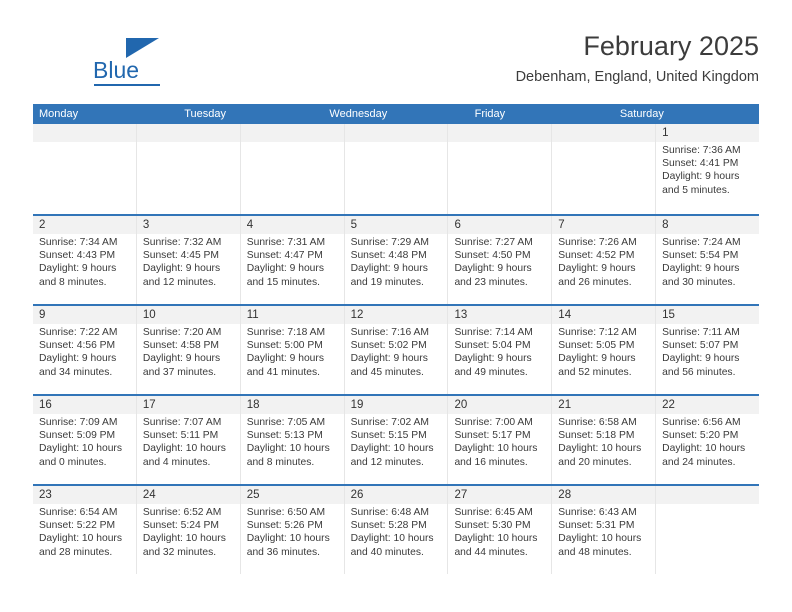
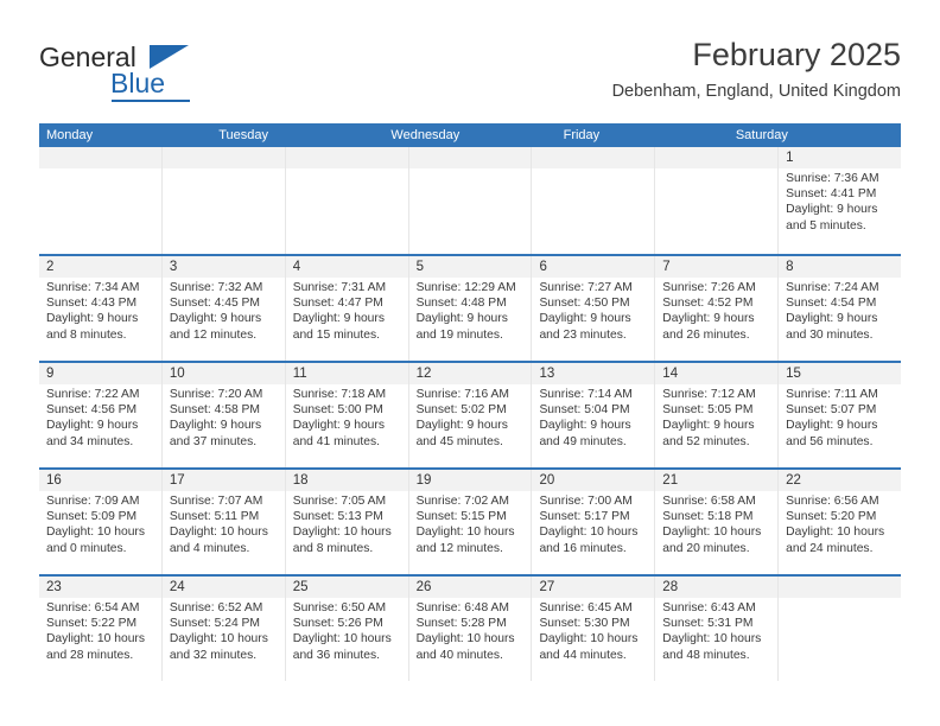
+ General
  Blue
  February 2025
  Debenham, England, United Kingdom
  Monday
  Tuesday
  Wednesday
  Friday
  Saturday
  1
  Sunrise: 7:36 AM
  Sunset: 4:41 PM
  Daylight: 9 hours
  and 5 minutes.
  2
  Sunrise: 7:34 AM
  Sunset: 4:43 PM
  Daylight: 9 hours
  and 8 minutes.
  3
  Sunrise: 7:32 AM
  Sunset: 4:45 PM
  Daylight: 9 hours
  and 12 minutes.
  4
  Sunrise: 7:31 AM
  Sunset: 4:47 PM
  Daylight: 9 hours
  and 15 minutes.
  5
- Sunrise: 7:29 AM
+ Sunrise: 12:29 AM
  Sunset: 4:48 PM
  Daylight: 9 hours
  and 19 minutes.
  6
  Sunrise: 7:27 AM
  Sunset: 4:50 PM
  Daylight: 9 hours
  and 23 minutes.
  7
  Sunrise: 7:26 AM
  Sunset: 4:52 PM
  Daylight: 9 hours
  and 26 minutes.
  8
  Sunrise: 7:24 AM
- Sunset: 5:54 PM
+ Sunset: 4:54 PM
  Daylight: 9 hours
  and 30 minutes.
  9
  Sunrise: 7:22 AM
  Sunset: 4:56 PM
  Daylight: 9 hours
  and 34 minutes.
  10
  Sunrise: 7:20 AM
  Sunset: 4:58 PM
  Daylight: 9 hours
  and 37 minutes.
  11
  Sunrise: 7:18 AM
  Sunset: 5:00 PM
  Daylight: 9 hours
  and 41 minutes.
  12
  Sunrise: 7:16 AM
  Sunset: 5:02 PM
  Daylight: 9 hours
  and 45 minutes.
  13
  Sunrise: 7:14 AM
  Sunset: 5:04 PM
  Daylight: 9 hours
  and 49 minutes.
  14
  Sunrise: 7:12 AM
  Sunset: 5:05 PM
  Daylight: 9 hours
  and 52 minutes.
  15
  Sunrise: 7:11 AM
  Sunset: 5:07 PM
  Daylight: 9 hours
  and 56 minutes.
  16
  Sunrise: 7:09 AM
  Sunset: 5:09 PM
  Daylight: 10 hours
  and 0 minutes.
  17
  Sunrise: 7:07 AM
  Sunset: 5:11 PM
  Daylight: 10 hours
  and 4 minutes.
  18
  Sunrise: 7:05 AM
  Sunset: 5:13 PM
  Daylight: 10 hours
  and 8 minutes.
  19
  Sunrise: 7:02 AM
  Sunset: 5:15 PM
  Daylight: 10 hours
  and 12 minutes.
  20
  Sunrise: 7:00 AM
  Sunset: 5:17 PM
  Daylight: 10 hours
  and 16 minutes.
  21
  Sunrise: 6:58 AM
  Sunset: 5:18 PM
  Daylight: 10 hours
  and 20 minutes.
  22
  Sunrise: 6:56 AM
  Sunset: 5:20 PM
  Daylight: 10 hours
  and 24 minutes.
  23
  Sunrise: 6:54 AM
  Sunset: 5:22 PM
  Daylight: 10 hours
  and 28 minutes.
  24
  Sunrise: 6:52 AM
  Sunset: 5:24 PM
  Daylight: 10 hours
  and 32 minutes.
  25
  Sunrise: 6:50 AM
  Sunset: 5:26 PM
  Daylight: 10 hours
  and 36 minutes.
  26
  Sunrise: 6:48 AM
  Sunset: 5:28 PM
  Daylight: 10 hours
  and 40 minutes.
  27
  Sunrise: 6:45 AM
  Sunset: 5:30 PM
  Daylight: 10 hours
  and 44 minutes.
  28
  Sunrise: 6:43 AM
  Sunset: 5:31 PM
  Daylight: 10 hours
  and 48 minutes.
